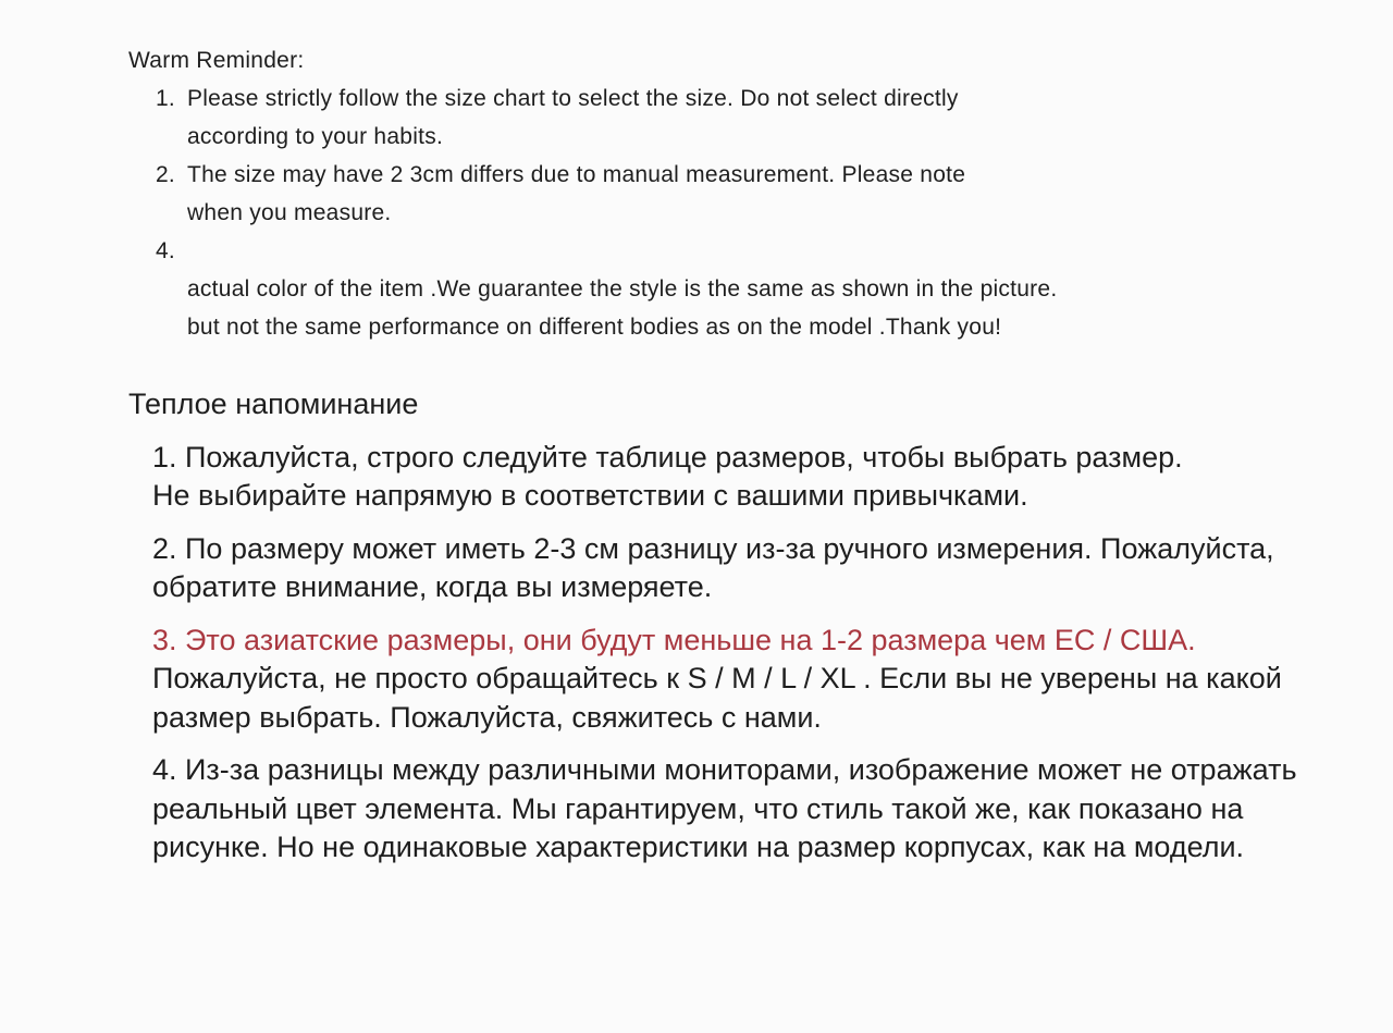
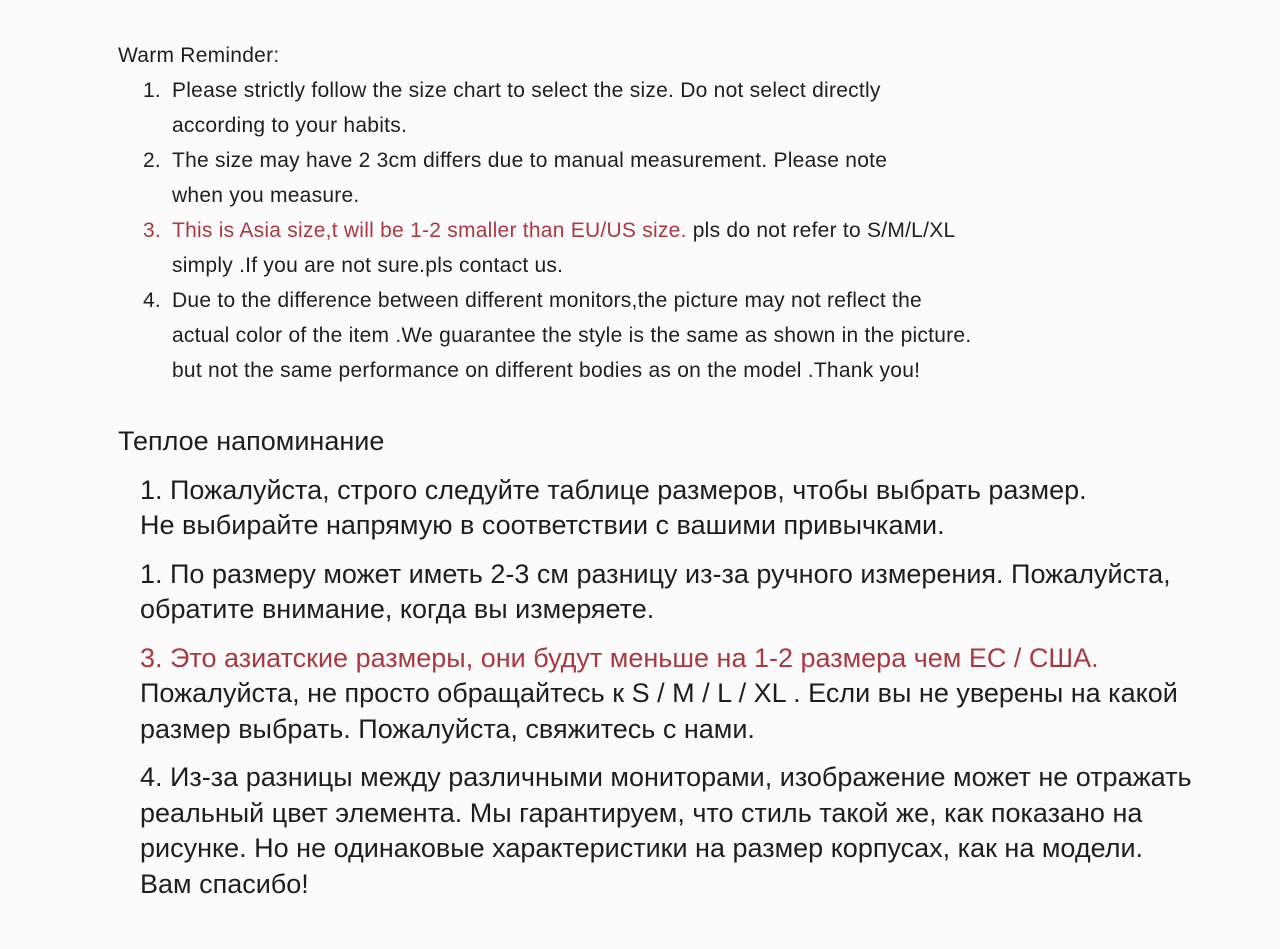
  Warm Reminder:
  1.
  Please strictly follow the size chart to select the size. Do not select directly
  according to your habits.
  2.
  The size may have 2 3cm differs due to manual measurement. Please note
  when you measure.
+ 3.
+ This is Asia size,t will be 1-2 smaller than EU/US size. pls do not refer to S/M/L/XL
+ simply .If you are not sure.pls contact us.
  4.
+ Due to the difference between different monitors,the picture may not reflect the
  actual color of the item .We guarantee the style is the same as shown in the picture.
  but not the same performance on different bodies as on the model .Thank you!
  Теплое напоминание
  1. Пожалуйста, строго следуйте таблице размеров, чтобы выбрать размер.
  Не выбирайте напрямую в соответствии с вашими привычками.
- 2. По размеру может иметь 2-3 см разницу из-за ручного измерения. Пожалуйста,
+ 1. По размеру может иметь 2-3 см разницу из-за ручного измерения. Пожалуйста,
  обратите внимание, когда вы измеряете.
  3. Это азиатские размеры, они будут меньше на 1-2 размера чем ЕС / США.
  Пожалуйста, не просто обращайтесь к S / M / L / XL . Если вы не уверены на какой
  размер выбрать. Пожалуйста, свяжитесь с нами.
  4. Из-за разницы между различными мониторами, изображение может не отражать
  реальный цвет элемента. Мы гарантируем, что стиль такой же, как показано на
  рисунке. Но не одинаковые характеристики на размер корпусах, как на модели.
+ Вам спасибо!
